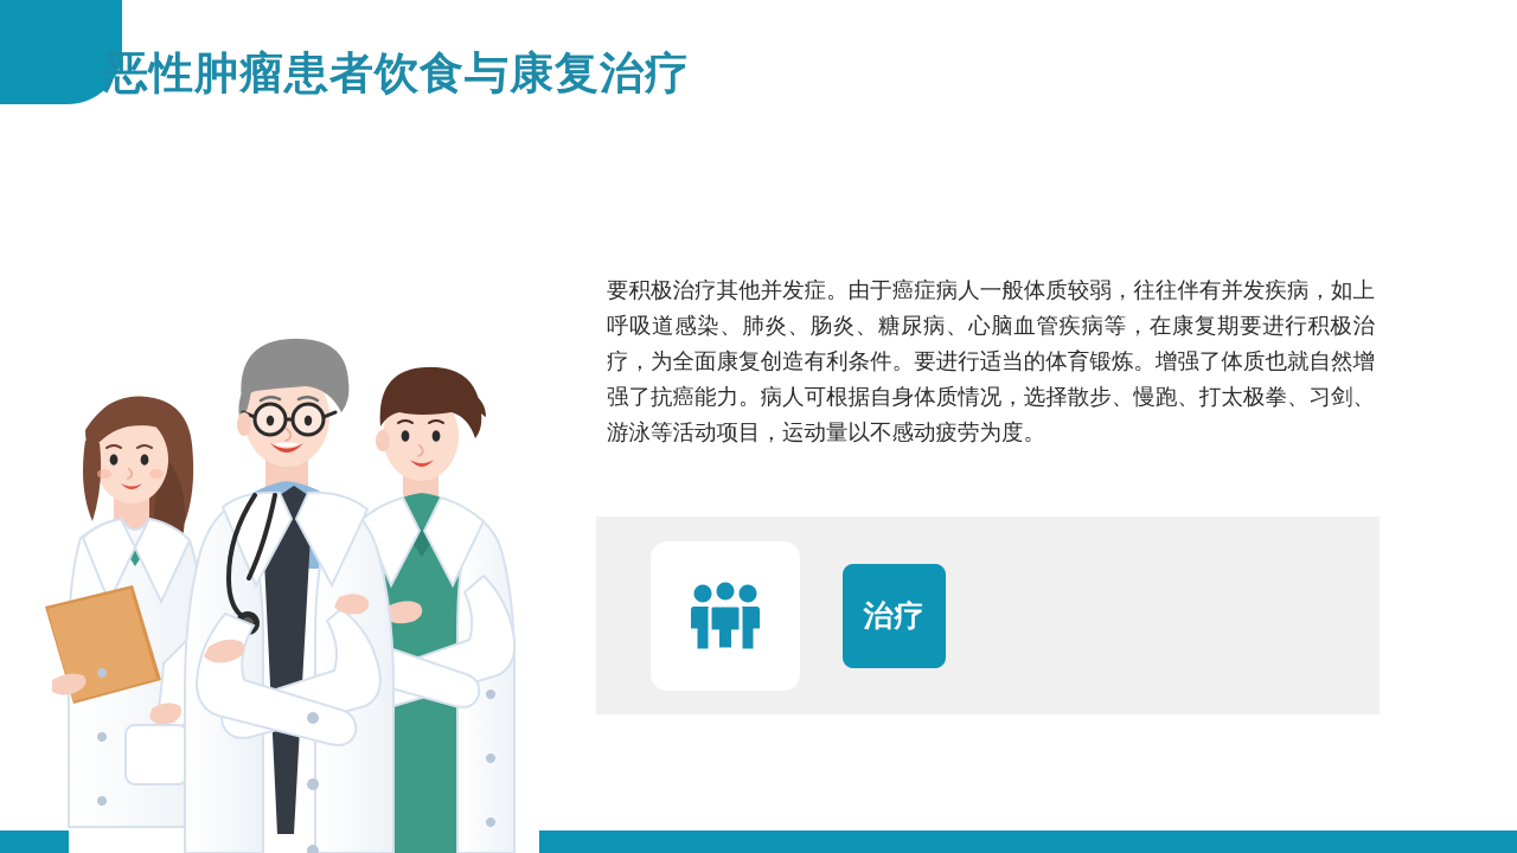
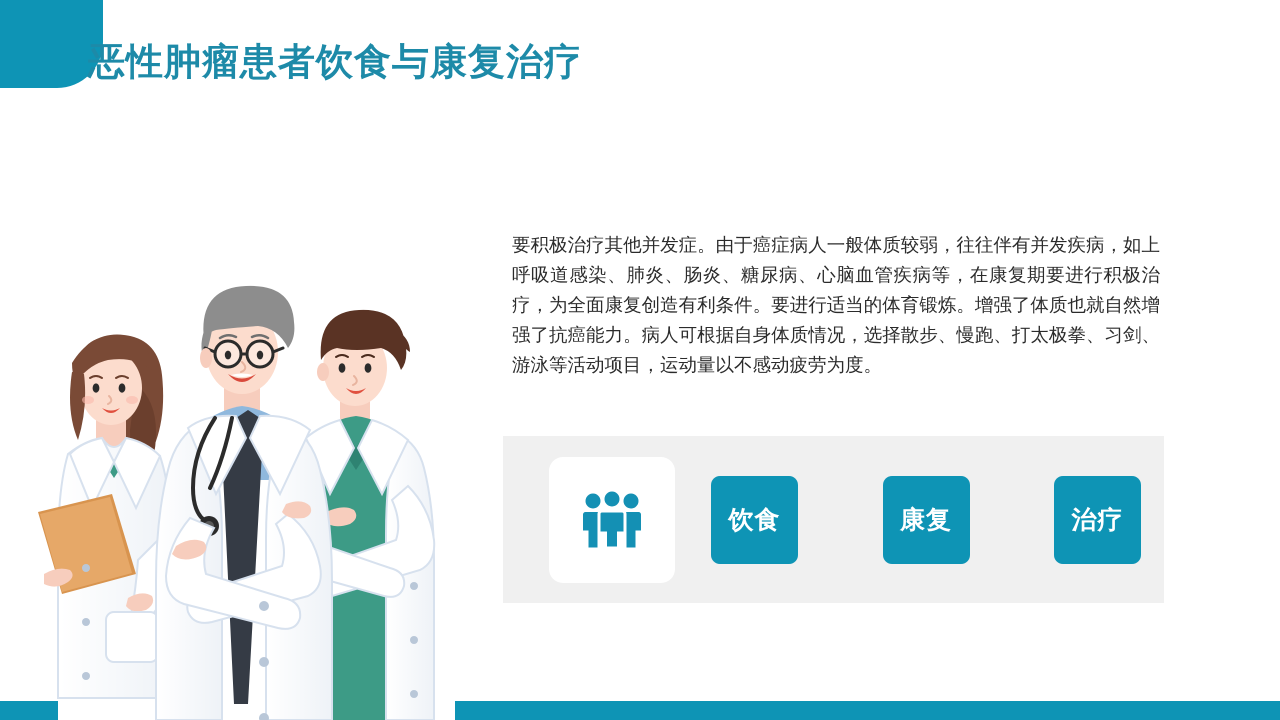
  恶性肿瘤患者饮食与康复治疗
  要积极治疗其他并发症。由于癌症病人一般体质较弱，往往伴有并发疾病，如上呼吸道感染、肺炎、肠炎、糖尿病、心脑血管疾病等，在康复期要进行积极治疗，为全面康复创造有利条件。要进行适当的体育锻炼。增强了体质也就自然增强了抗癌能力。病人可根据自身体质情况，选择散步、慢跑、打太极拳、习剑、游泳等活动项目，运动量以不感动疲劳为度。
+ 饮食
+ 康复
  治疗
